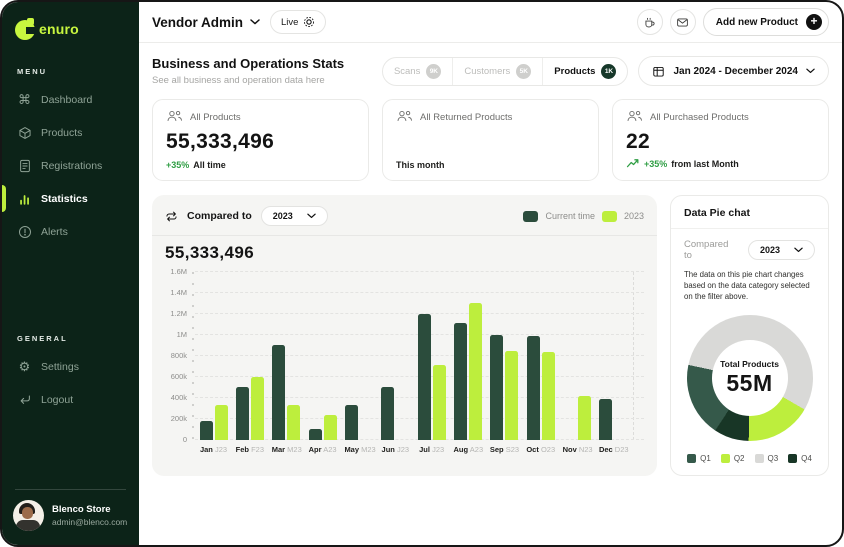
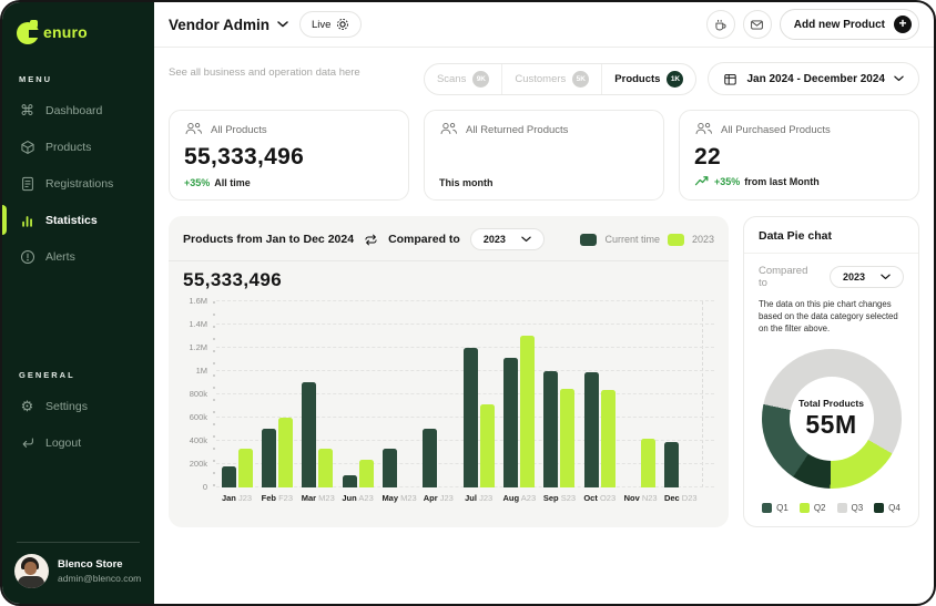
  enuro
  MENU
  ⌘
  Dashboard
  Products
  Registrations
  Statistics
  Alerts
  GENERAL
  ⚙
  Settings
  Logout
  Blenco Store
  admin@blenco.com
  Vendor Admin
  Live
  Add new Product
  +
- Business and Operations Stats
  See all business and operation data here
  Scans
  Customers
  Products
  Jan 2024 - December 2024
  All Products
  55,333,496
  +35%
  All time
  All Returned Products
  This month
  All Purchased Products
  22
  +35%
  from last Month
+ Products from Jan to Dec 2024
  Compared to
  2023
  Current time
  2023
  55,333,496
  0
  200k
  400k
  600k
  800k
  1M
  1.2M
  1.4M
  1.6M
  Jan J23
  Feb F23
  Mar M23
- Apr A23
+ Jun A23
  May M23
- Jun J23
+ Apr J23
  Jul J23
  Aug A23
  Sep S23
  Oct O23
  Nov N23
  Dec D23
  Data Pie chat
  Compared to
  2023
  The data on this pie chart changes based on the data category selected on the filter above.
  Total Products
  55M
  Q1
  Q2
  Q3
  Q4
